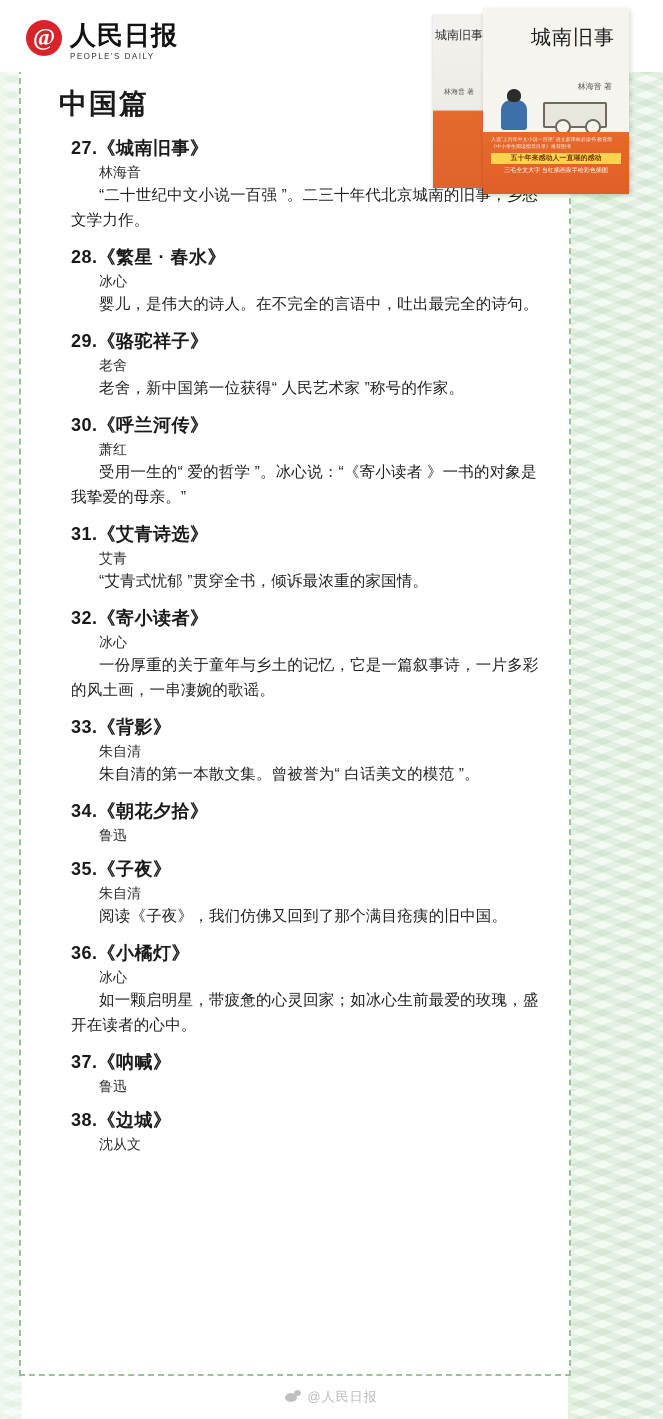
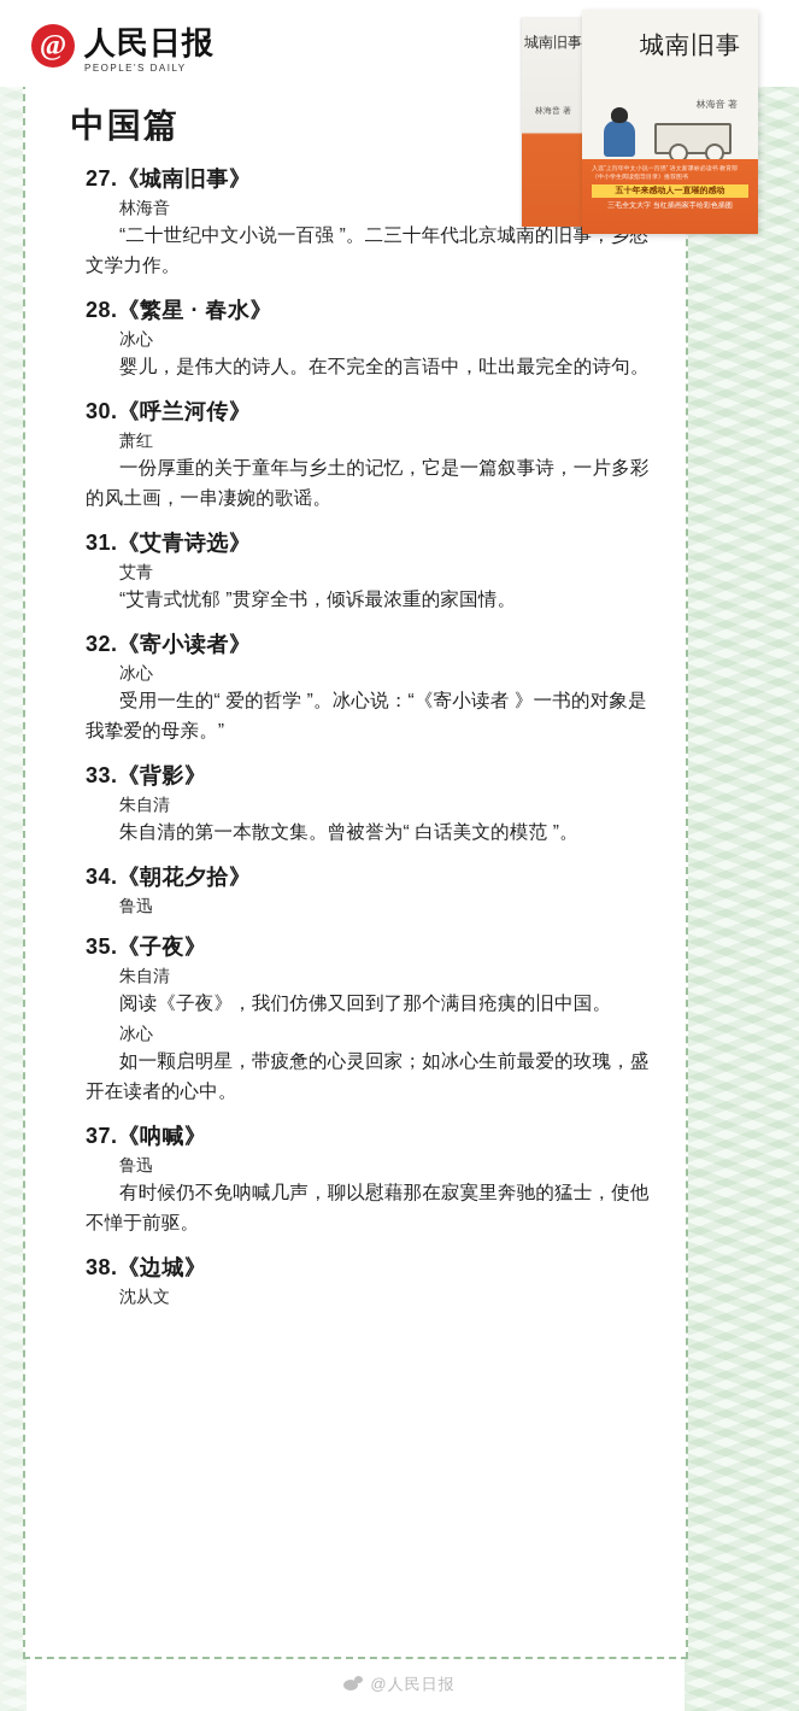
  @
  人民日报
  PEOPLE'S DAILY
  城南旧事
  城南旧事
  林海音 著
  中国篇
  27.《城南旧事》
  林海音
  “二十世纪中文小说一百强 ”。二三十年代北京城南的旧事，乡愁文学力作。
  28.《繁星 · 春水》
  冰心
  婴儿，是伟大的诗人。在不完全的言语中，吐出最完全的诗句。
- 29.《骆驼祥子》
- 老舍
- 老舍，新中国第一位获得“ 人民艺术家 ”称号的作家。
  30.《呼兰河传》
  萧红
- 受用一生的“ 爱的哲学 ”。冰心说：“《寄小读者 》一书的对象是我挚爱的母亲。”
+ 一份厚重的关于童年与乡土的记忆，它是一篇叙事诗，一片多彩的风土画，一串凄婉的歌谣。
  31.《艾青诗选》
  艾青
  “艾青式忧郁 ”贯穿全书，倾诉最浓重的家国情。
  32.《寄小读者》
  冰心
- 一份厚重的关于童年与乡土的记忆，它是一篇叙事诗，一片多彩的风土画，一串凄婉的歌谣。
+ 受用一生的“ 爱的哲学 ”。冰心说：“《寄小读者 》一书的对象是我挚爱的母亲。”
  33.《背影》
  朱自清
  朱自清的第一本散文集。曾被誉为“ 白话美文的模范 ”。
  34.《朝花夕拾》
  鲁迅
  35.《子夜》
  朱自清
  阅读《子夜》，我们仿佛又回到了那个满目疮痍的旧中国。
- 36.《小橘灯》
  冰心
  如一颗启明星，带疲惫的心灵回家；如冰心生前最爱的玫瑰，盛开在读者的心中。
  37.《呐喊》
  鲁迅
+ 有时候仍不免呐喊几声，聊以慰藉那在寂寞里奔驰的猛士，使他不惮于前驱。
  38.《边城》
  沈从文
  @人民日报
